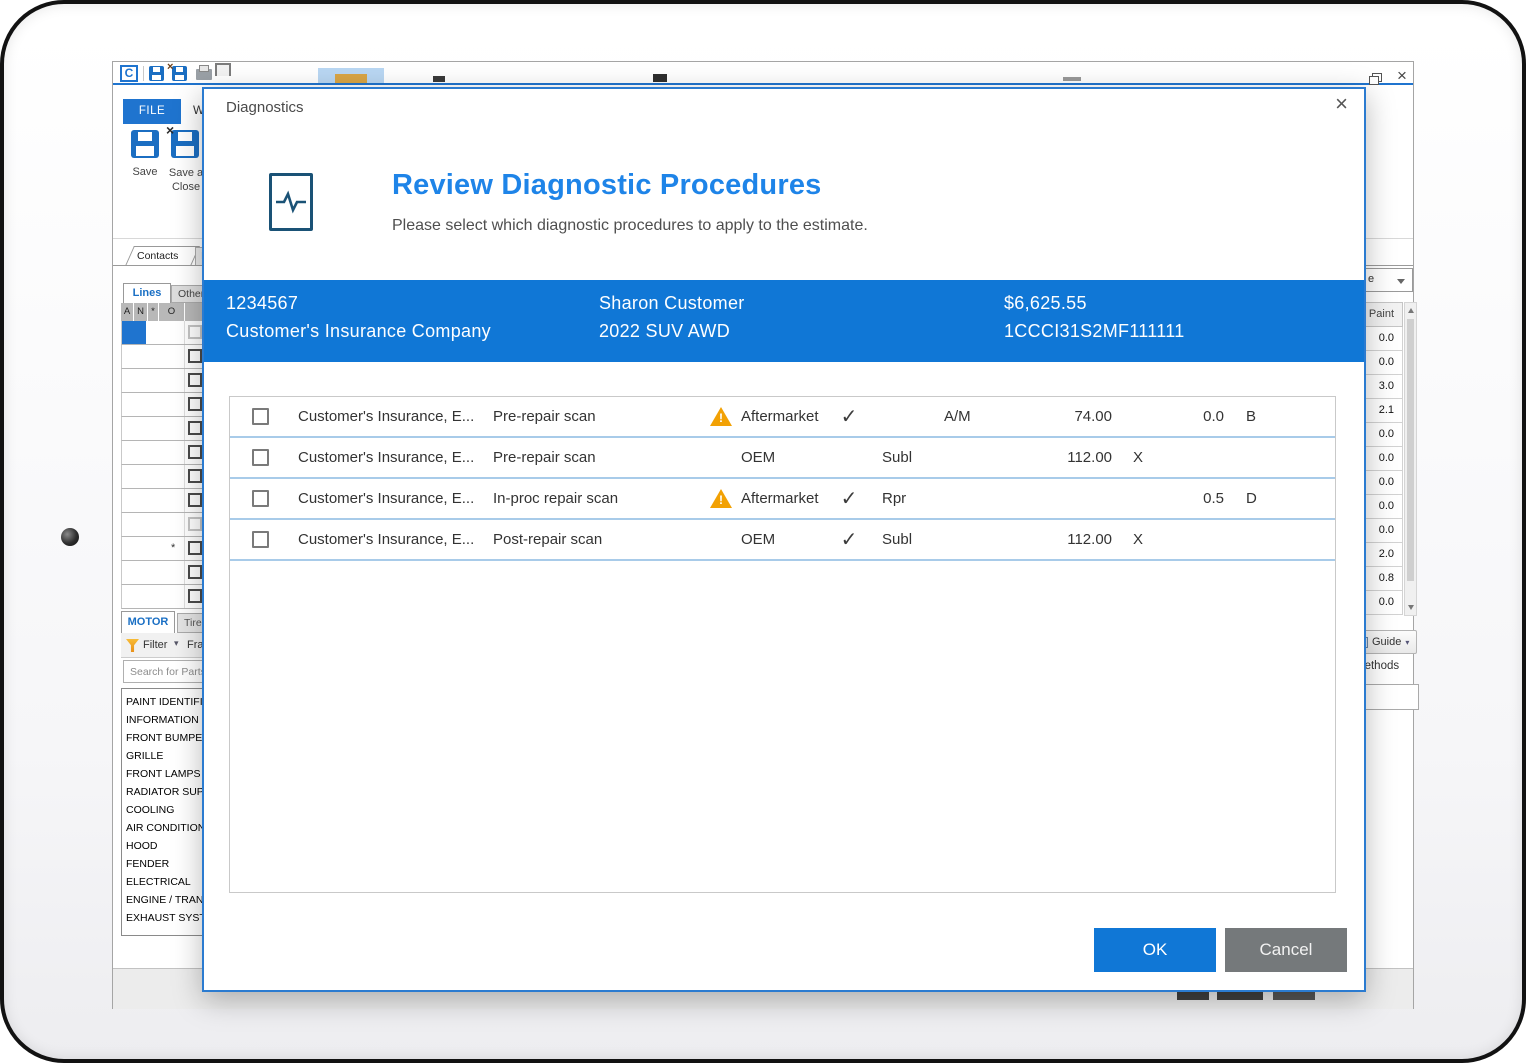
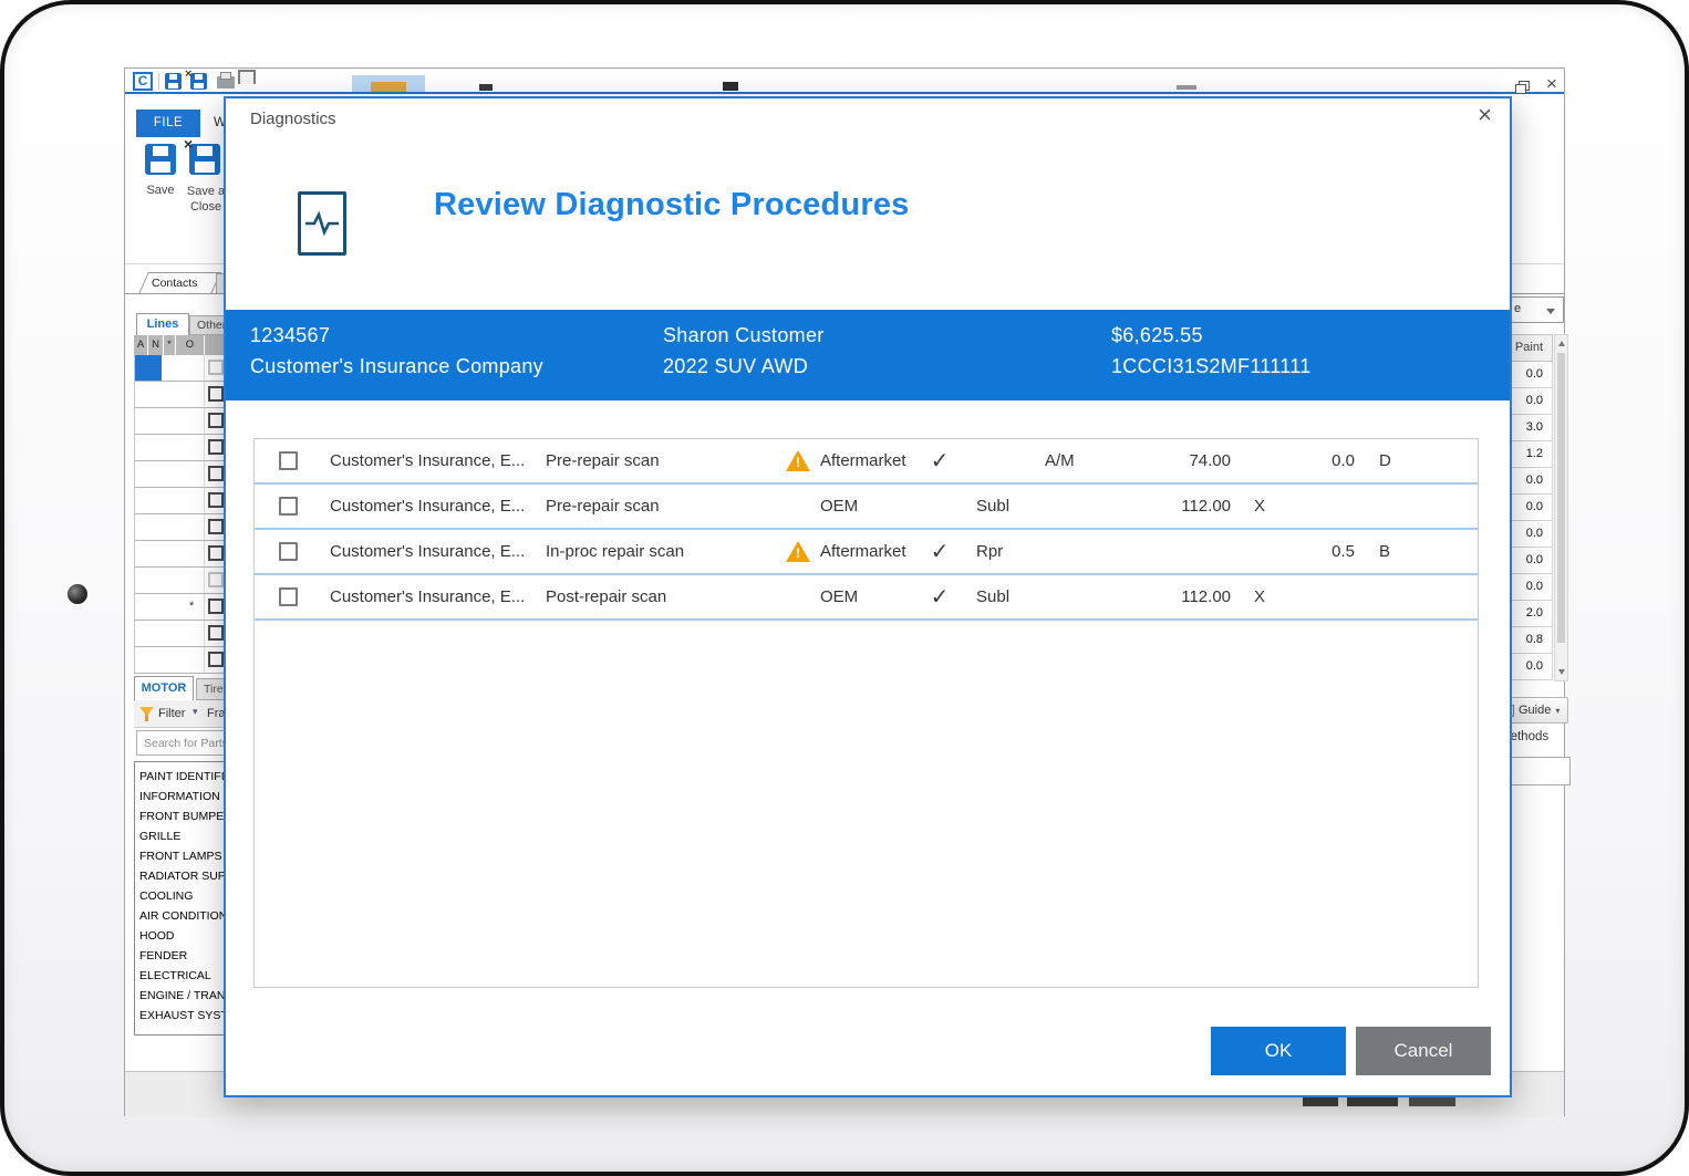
  C
  ×
  ×
  FILE
  W
  Save
  ×
  Save a
  Close
  Contacts
  Lines
  Othe
  A
  N
  *
  O
  *
  MOTOR
  Tire
  Filter
  ▾
  Search for Part
  PAINT IDENTIF
  INFORMATION
  FRONT BUMPE
  GRILLE
  FRONT LAMPS
  RADIATOR SUP
  COOLING
  AIR CONDITIO
  HOOD
  FENDER
  ELECTRICAL
  ENGINE / TRAN
  EXHAUST SYS
  e
  Paint
  0.0
  0.0
  3.0
- 2.1
+ 1.2
  0.0
  0.0
  0.0
  0.0
  0.0
  2.0
  0.8
  0.0
  Guide
  ▾
  ethods
  Diagnostics
  ×
  Review Diagnostic Procedures
- Please select which diagnostic procedures to apply to the estimate.
  1234567
  Customer's Insurance Company
  Sharon Customer
  2022 SUV AWD
  $6,625.55
  1CCCI31S2MF111111
  Customer's Insurance, E...
  Pre-repair scan
  !
  Aftermarket
  ✓
  A/M
  74.00
  0.0
- B
+ D
  Customer's Insurance, E...
  Pre-repair scan
  OEM
  Subl
  112.00
  X
  Customer's Insurance, E...
  In-proc repair scan
  !
  Aftermarket
  ✓
  Rpr
  0.5
- D
+ B
  Customer's Insurance, E...
  Post-repair scan
  OEM
  ✓
  Subl
  112.00
  X
  OK
  Cancel
